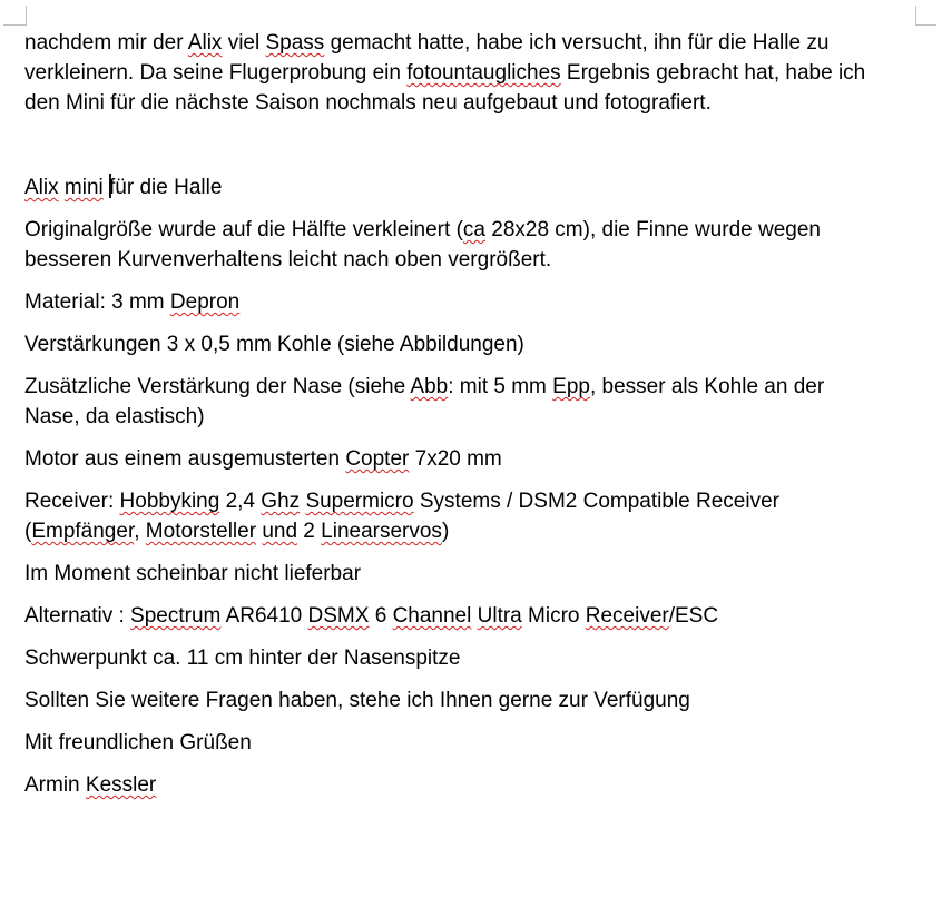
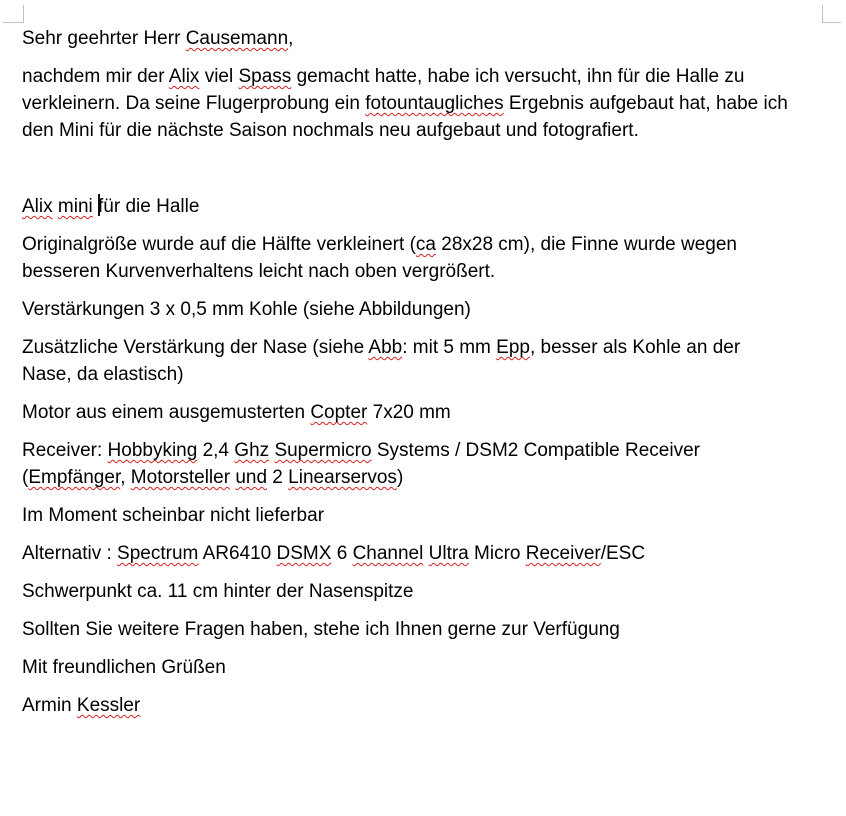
+ Sehr geehrter Herr Causemann,
  nachdem mir der Alix viel Spass gemacht hatte, habe ich versucht, ihn für die Halle zu
- verkleinern. Da seine Flugerprobung ein fotountaugliches Ergebnis gebracht hat, habe ich
+ verkleinern. Da seine Flugerprobung ein fotountaugliches Ergebnis aufgebaut hat, habe ich
  den Mini für die nächste Saison nochmals neu aufgebaut und fotografiert.
  Alix mini für die Halle
  Originalgröße wurde auf die Hälfte verkleinert (ca 28x28 cm), die Finne wurde wegen
  besseren Kurvenverhaltens leicht nach oben vergrößert.
- Material: 3 mm Depron
  Verstärkungen 3 x 0,5 mm Kohle (siehe Abbildungen)
  Zusätzliche Verstärkung der Nase (siehe Abb: mit 5 mm Epp, besser als Kohle an der
  Nase, da elastisch)
  Motor aus einem ausgemusterten Copter 7x20 mm
  Receiver: Hobbyking 2,4 Ghz Supermicro Systems / DSM2 Compatible Receiver
  (Empfänger, Motorsteller und 2 Linearservos)
  Im Moment scheinbar nicht lieferbar
  Alternativ : Spectrum AR6410 DSMX 6 Channel Ultra Micro Receiver/ESC
  Schwerpunkt ca. 11 cm hinter der Nasenspitze
  Sollten Sie weitere Fragen haben, stehe ich Ihnen gerne zur Verfügung
  Mit freundlichen Grüßen
  Armin Kessler
